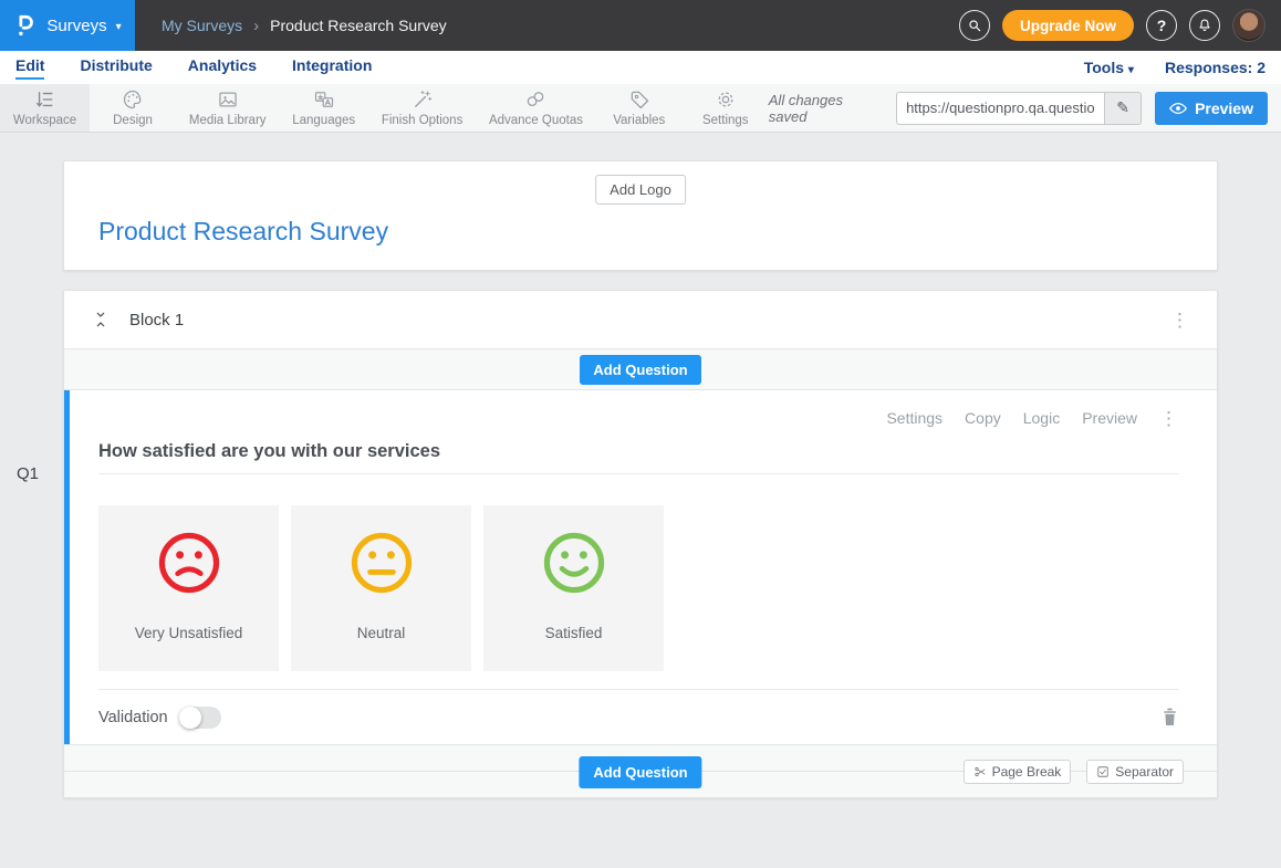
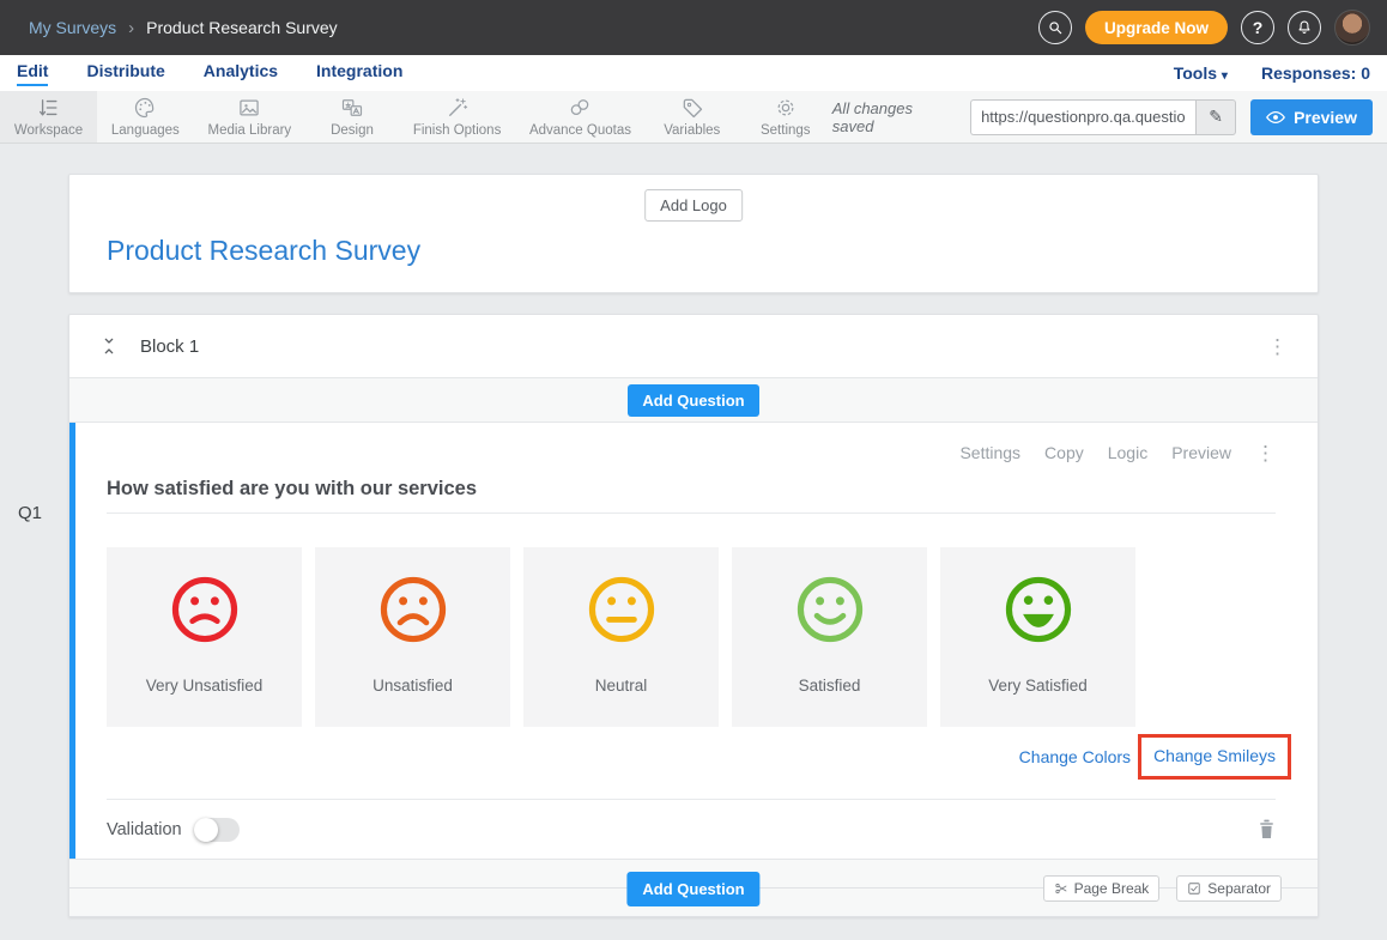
- Surveys
- ▾
  My Surveys
  ›
  Product Research Survey
  Upgrade Now
  ?
  Edit
  Distribute
  Analytics
  Integration
  Tools ▾
- Responses: 2
+ Responses: 0
  Workspace
- Design
+ Languages
  Media Library
- Languages
+ Design
  Finish Options
  Advance Quotas
  Variables
  Settings
  All changes saved
  https://questionpro.qa.questio
  ✎
  Preview
  Q1
  Add Logo
  Product Research Survey
  Block 1
  ⋮
  Add Question
  Settings
  Copy
  Logic
  Preview
  ⋮
  How satisfied are you with our services
  Very Unsatisfied
+ Unsatisfied
  Neutral
  Satisfied
+ Very Satisfied
+ Change Colors
+ Change Smileys
  Validation
  Add Question
  Page Break
  Separator
